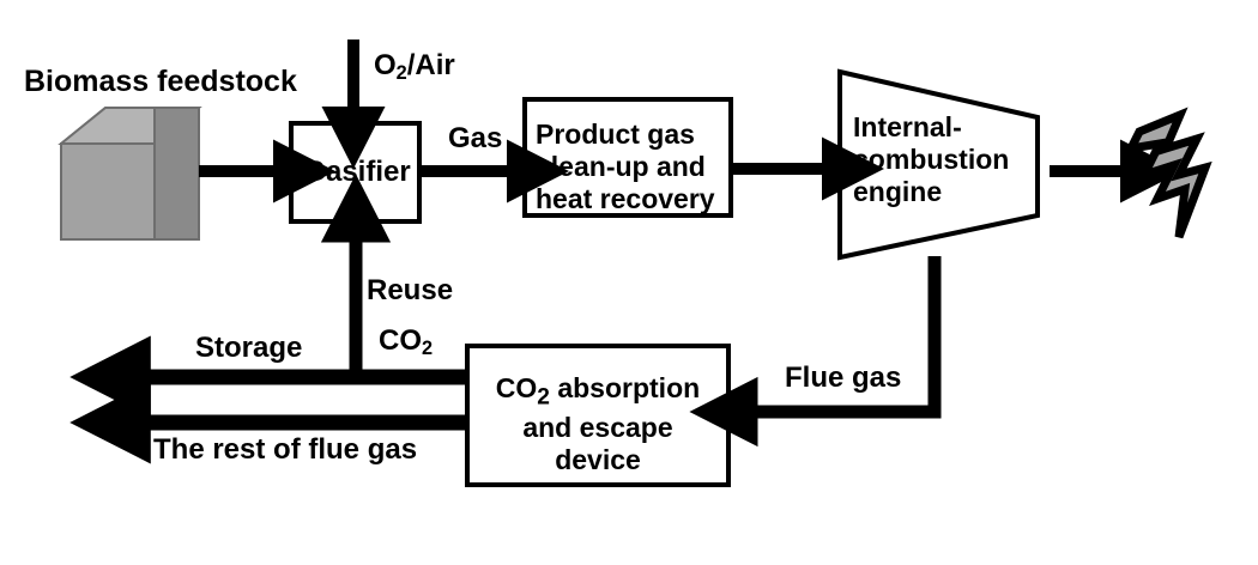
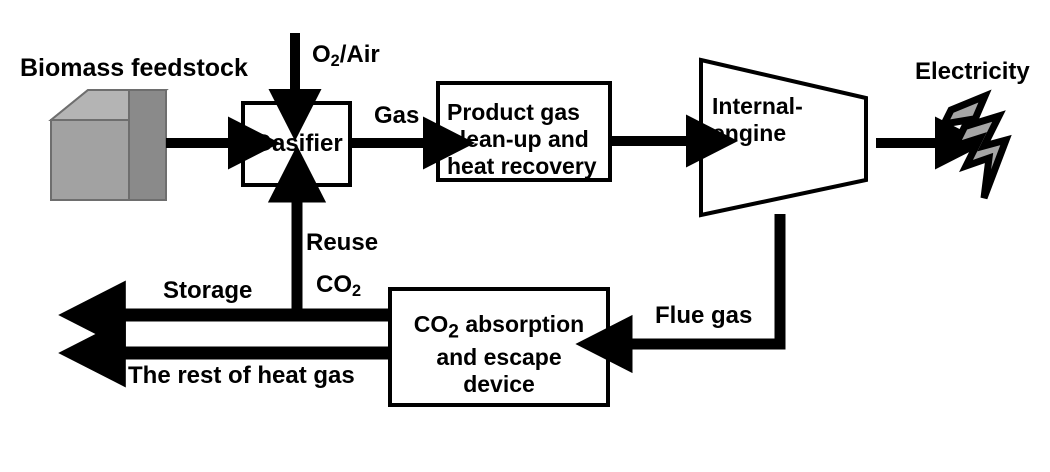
  Biomass feedstock
  O2/Air
  Gas
+ Electricity
  Reuse
  CO2
  Storage
- The rest of flue gas
+ The rest of heat gas
  Flue gas
  Gasifier
  Product gas
  clean-up and
  heat recovery
  Internal-
- combustion
  engine
  CO2 absorption
  and escape device
